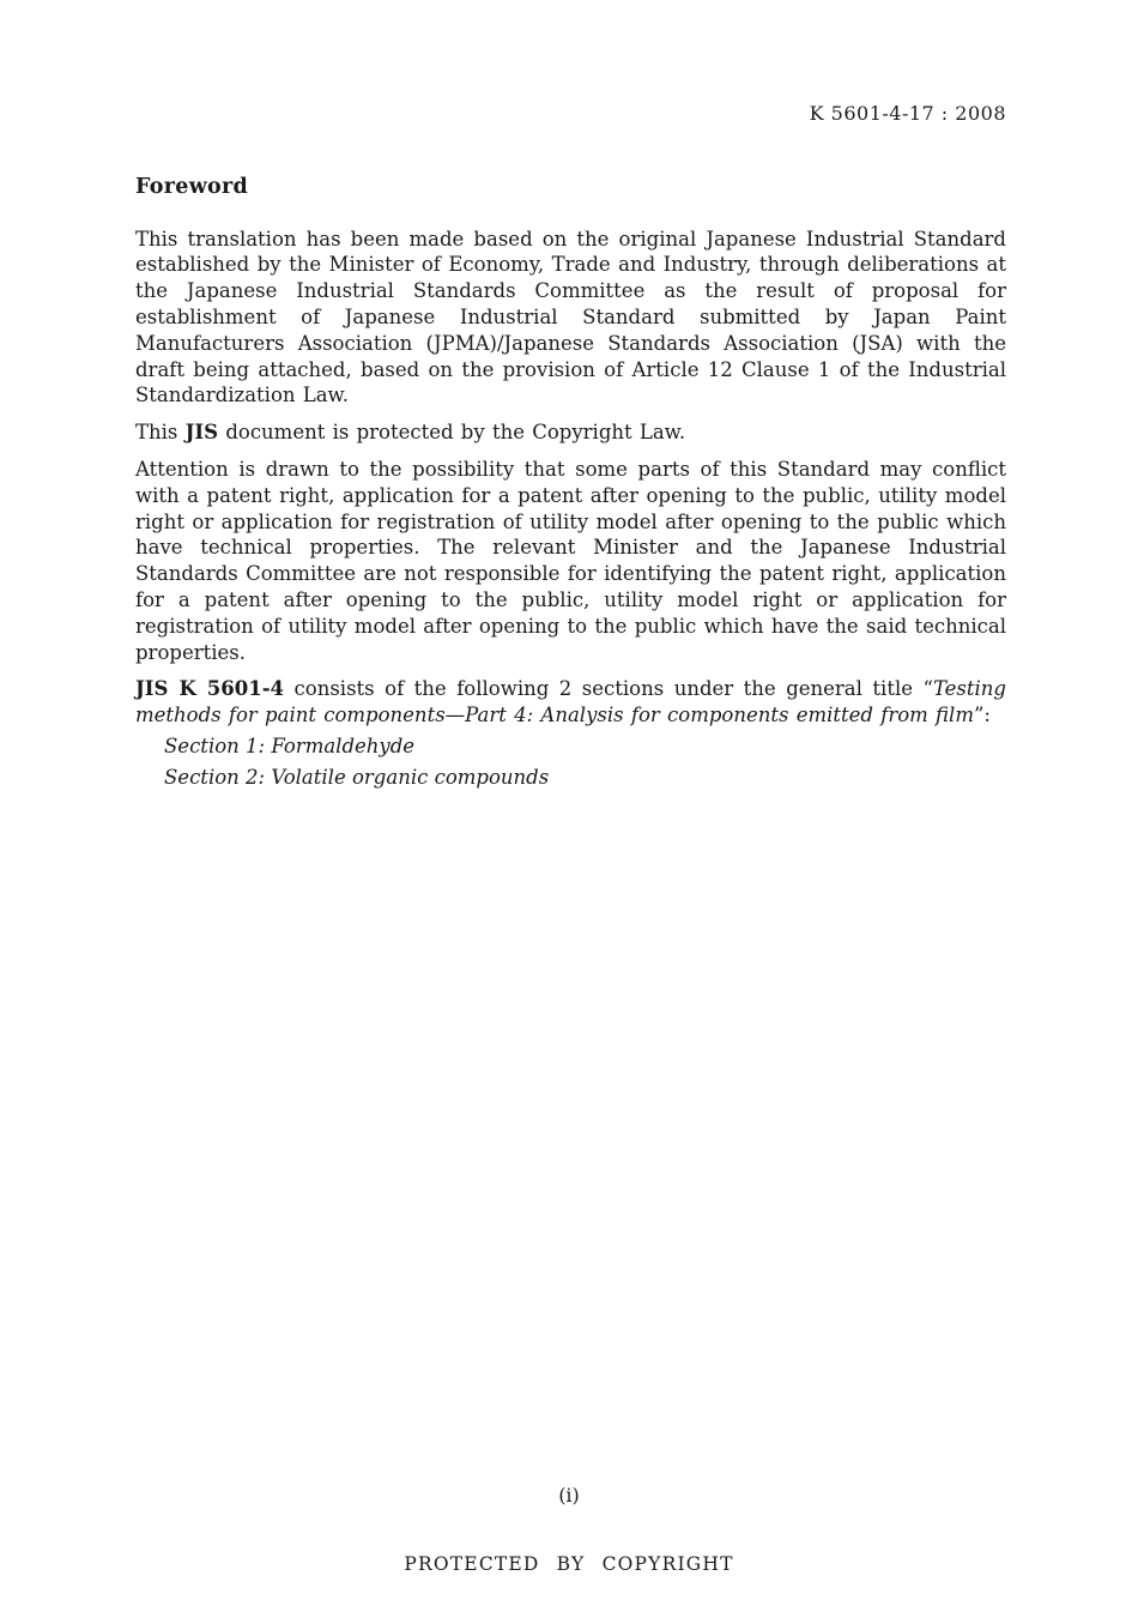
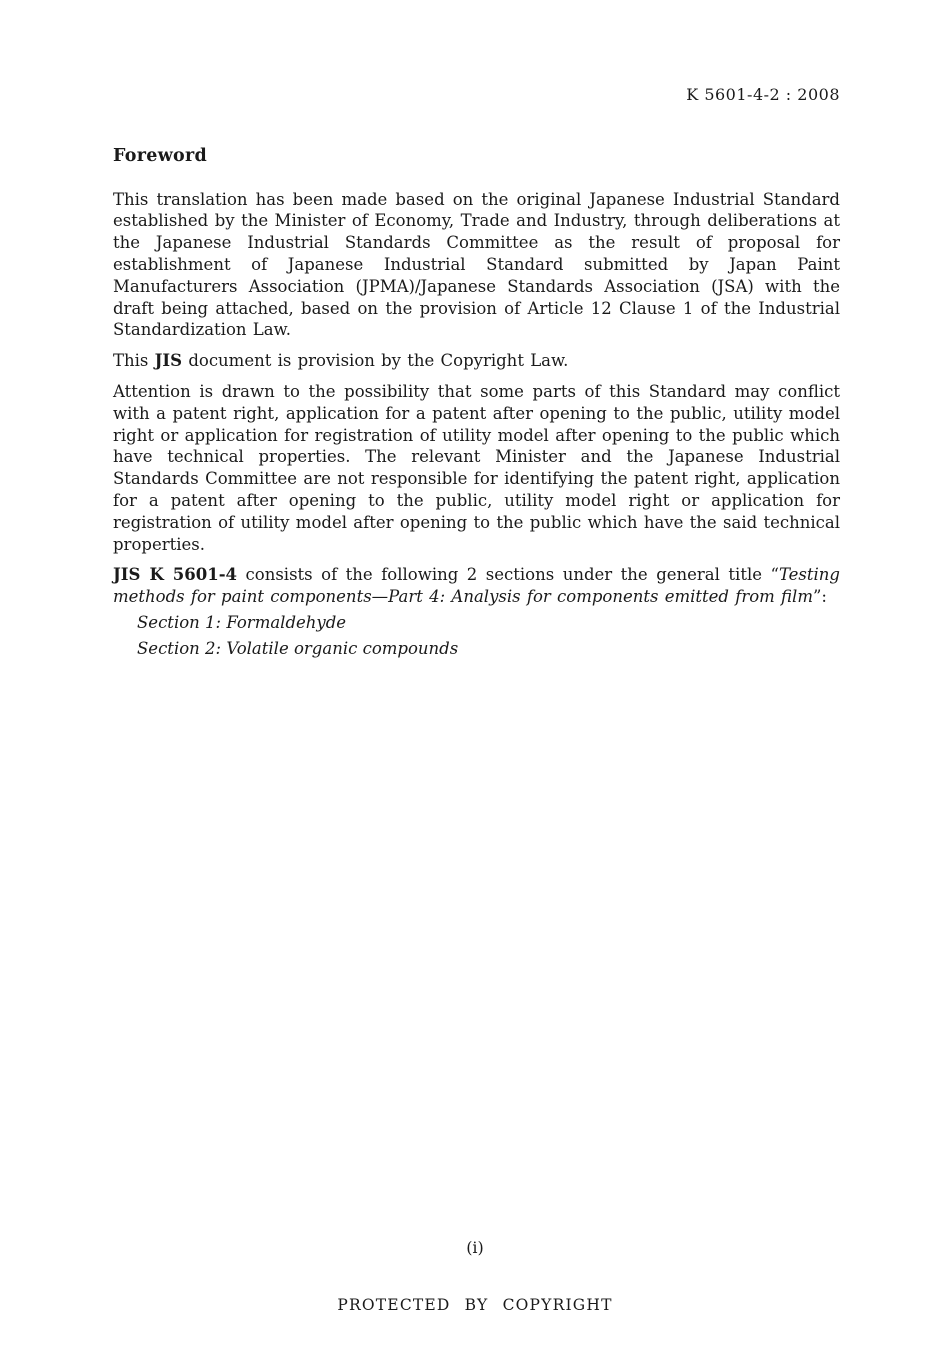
- K 5601-4-17 : 2008
+ K 5601-4-2 : 2008
  Foreword
  This translation has been made based on the original Japanese Industrial Standard established by the Minister of Economy, Trade and Industry, through deliberations at the Japanese Industrial Standards Committee as the result of proposal for establishment of Japanese Industrial Standard submitted by Japan Paint Manufacturers Association (JPMA)/Japanese Standards Association (JSA) with the draft being attached, based on the provision of Article 12 Clause 1 of the Industrial Standardization Law.
- This JIS document is protected by the Copyright Law.
+ This JIS document is provision by the Copyright Law.
  Attention is drawn to the possibility that some parts of this Standard may conflict with a patent right, application for a patent after opening to the public, utility model right or application for registration of utility model after opening to the public which have technical properties. The relevant Minister and the Japanese Industrial Standards Committee are not responsible for identifying the patent right, application for a patent after opening to the public, utility model right or application for registration of utility model after opening to the public which have the said technical properties.
  JIS K 5601-4 consists of the following 2 sections under the general title “Testing methods for paint components—Part 4: Analysis for components emitted from film”:
  Section 1: Formaldehyde
  Section 2: Volatile organic compounds
  (i)
  PROTECTED BY COPYRIGHT
